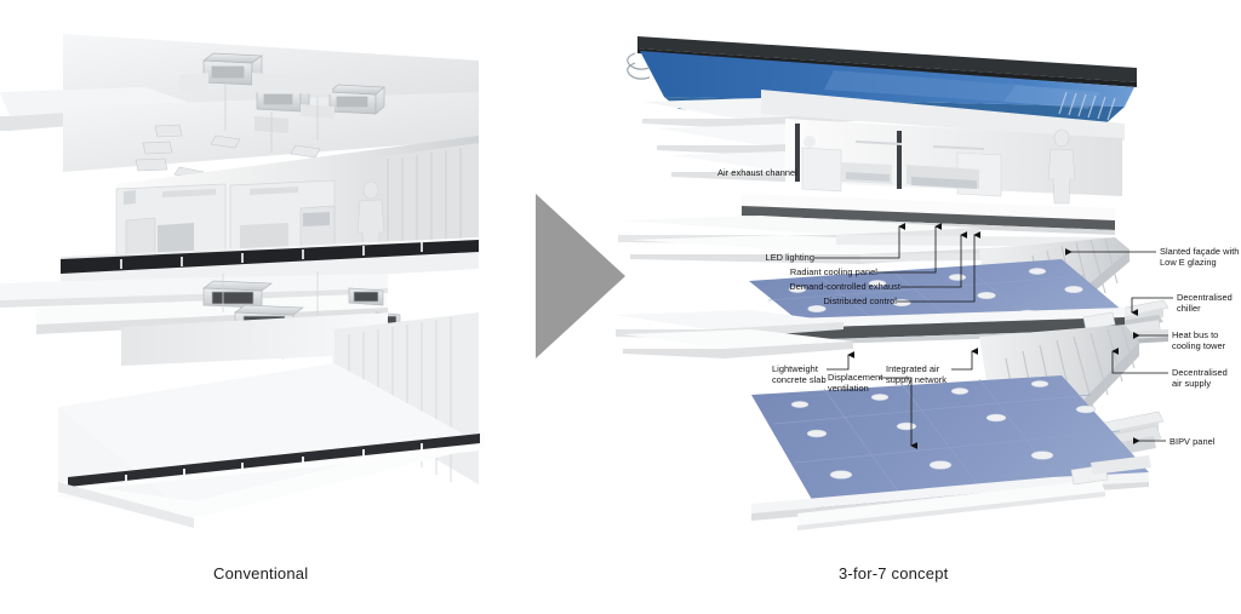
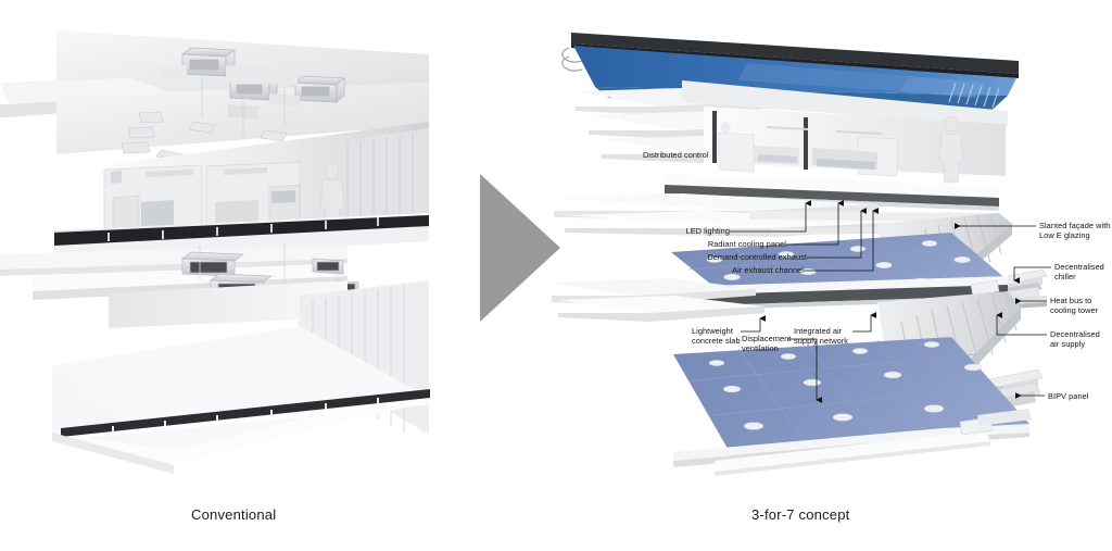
- Air exhaust channel
+ Distributed control
  LED lighting
  Radiant cooling panel
  Demand-controlled exhaust
- Distributed control
+ Air exhaust channel
  Lightweight
  concrete slab
  Integrated air
  supply network
  Displacement
  ventilation
  Slanted façade with
  Low E glazing
  Decentralised
  chiller
  Heat bus to
  cooling tower
  Decentralised
  air supply
  BIPV panel
  Conventional
  3-for-7 concept
